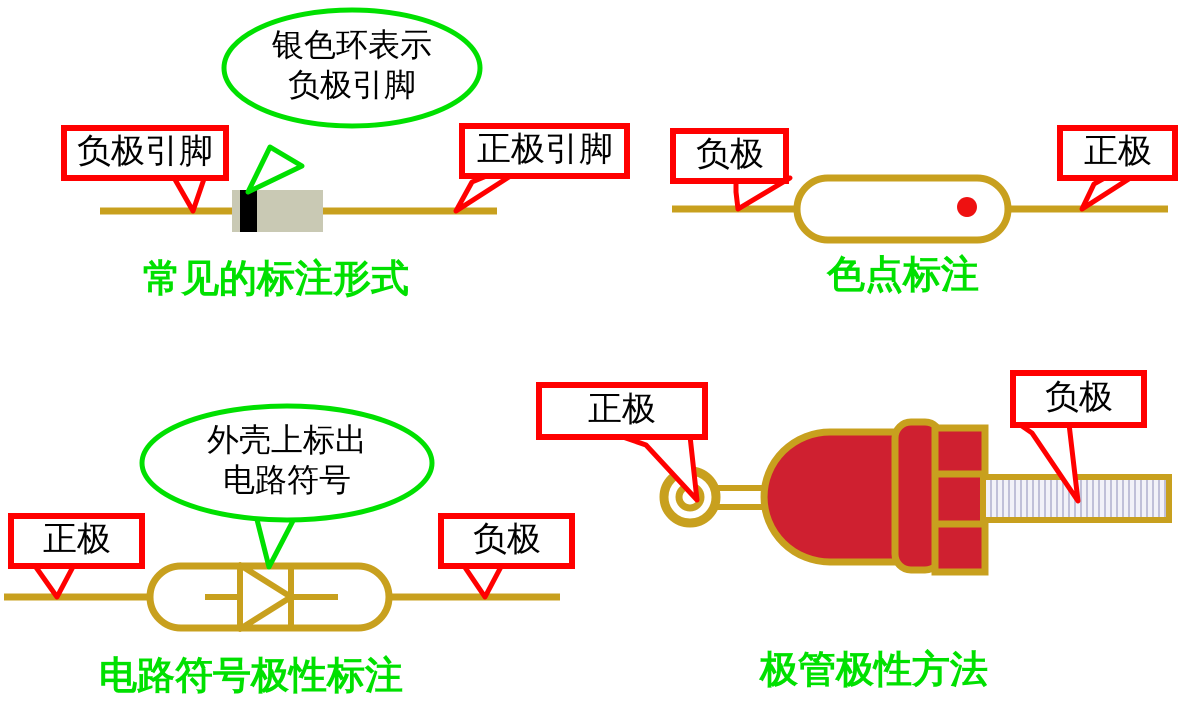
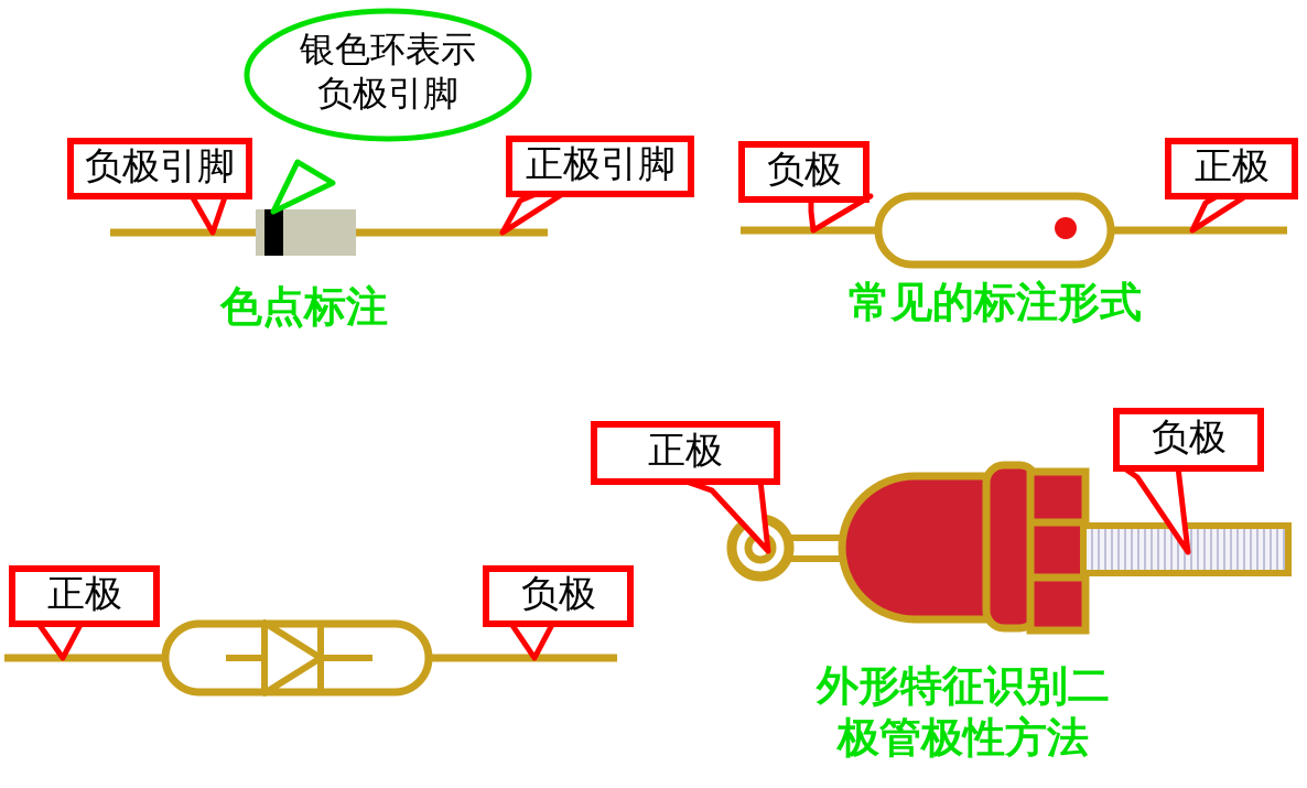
  银色环表示
  负极引脚
  负极引脚
  正极引脚
- 常见的标注形式
+ 色点标注
  负极
  正极
- 色点标注
+ 常见的标注形式
- 外壳上标出
- 电路符号
  正极
  负极
- 电路符号极性标注
  正极
  负极
+ 外形特征识别二
  极管极性方法
